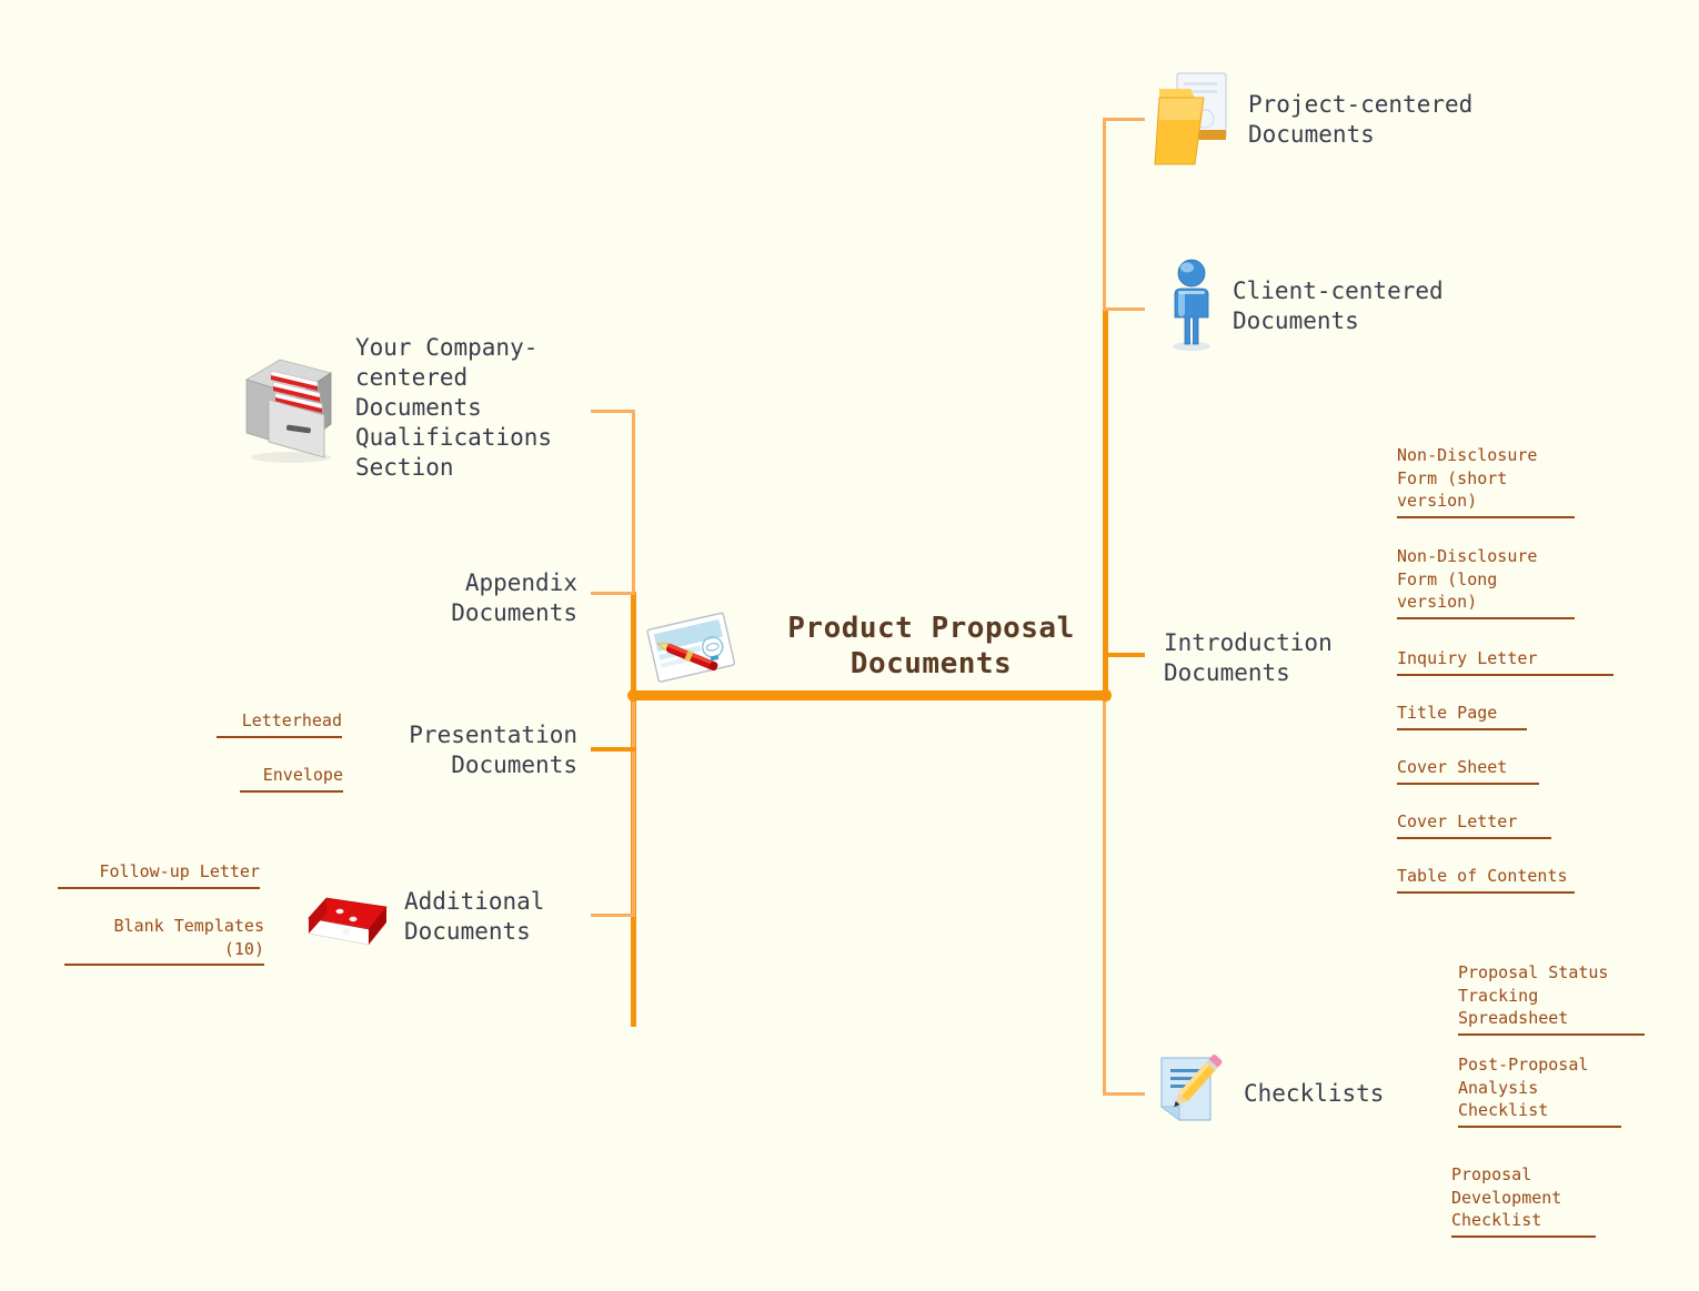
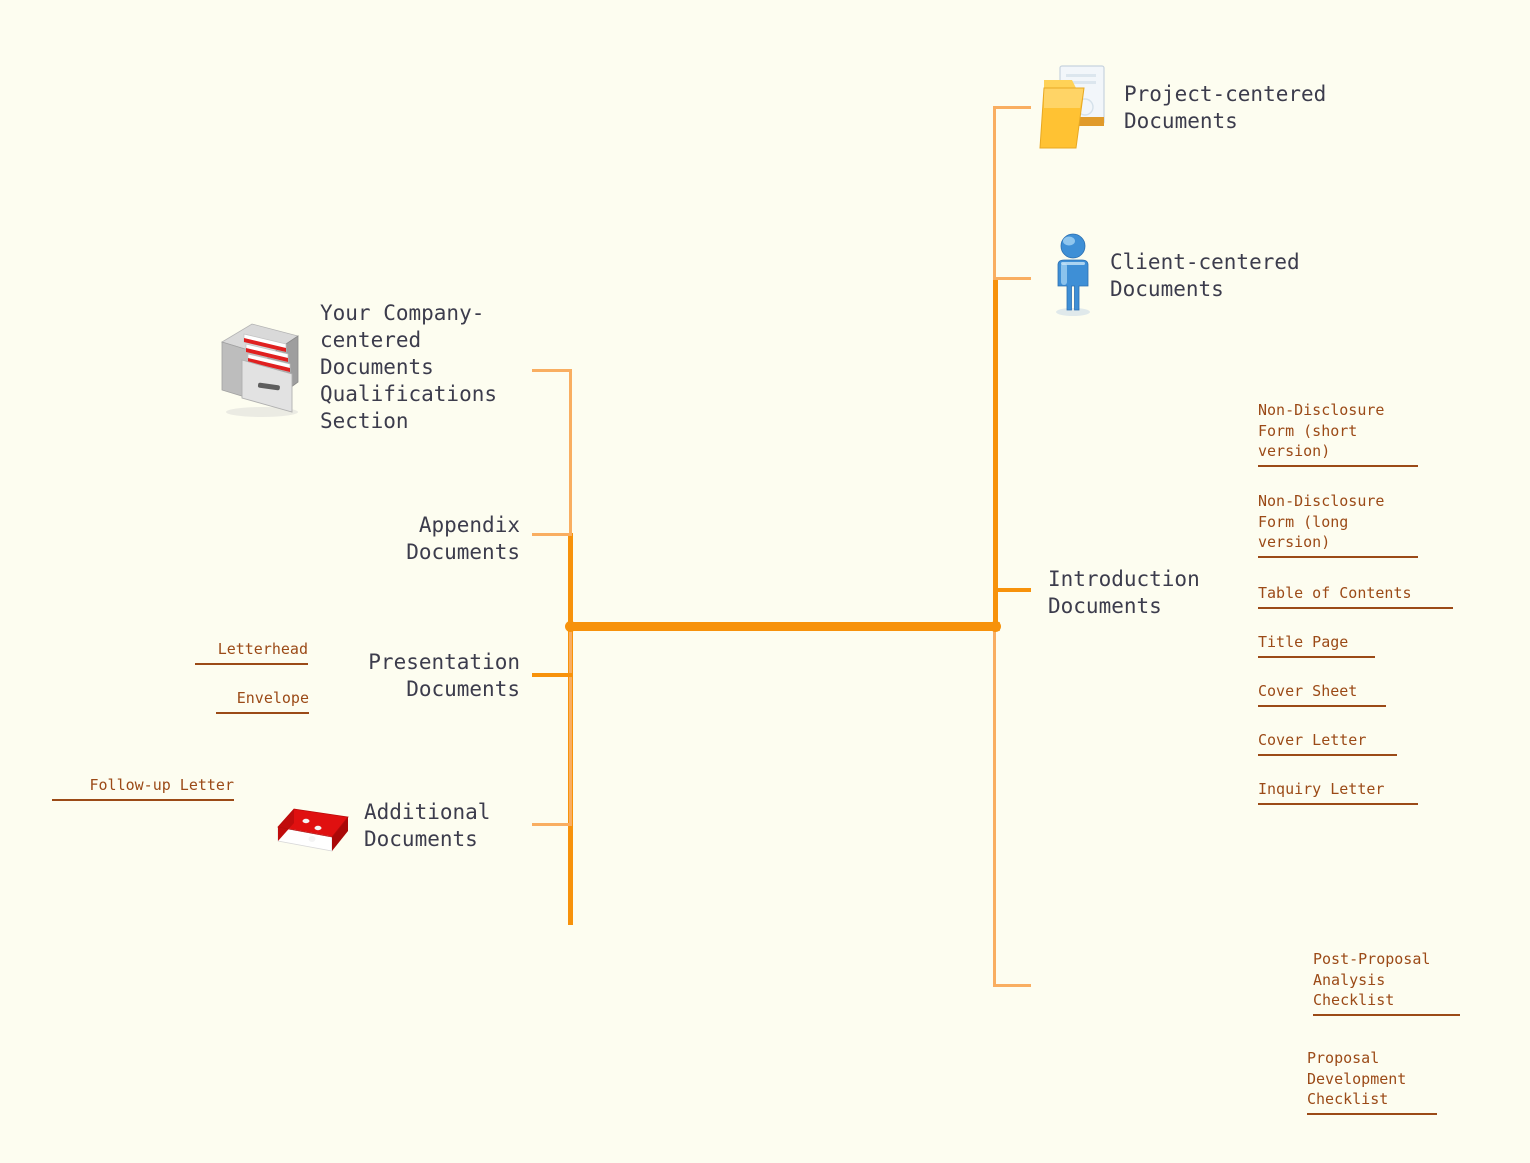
- Product Proposal Documents
  Project-centered
  Documents
  Client-centered
  Documents
  Introduction
  Documents
  Non-Disclosure
  Form (short
  version)
  Non-Disclosure
  Form (long
  version)
- Inquiry Letter
+ Table of Contents
  Title Page
  Cover Sheet
  Cover Letter
- Table of Contents
+ Inquiry Letter
- Checklists
- Proposal Status
- Tracking
- Spreadsheet
  Post-Proposal
  Analysis
  Checklist
  Proposal
  Development
  Checklist
  Your Company-
  centered
  Documents
  Qualifications
  Section
  Appendix
  Documents
  Presentation
  Documents
  Letterhead
  Envelope
  Additional
  Documents
  Follow-up Letter
- Blank Templates
- (10)
